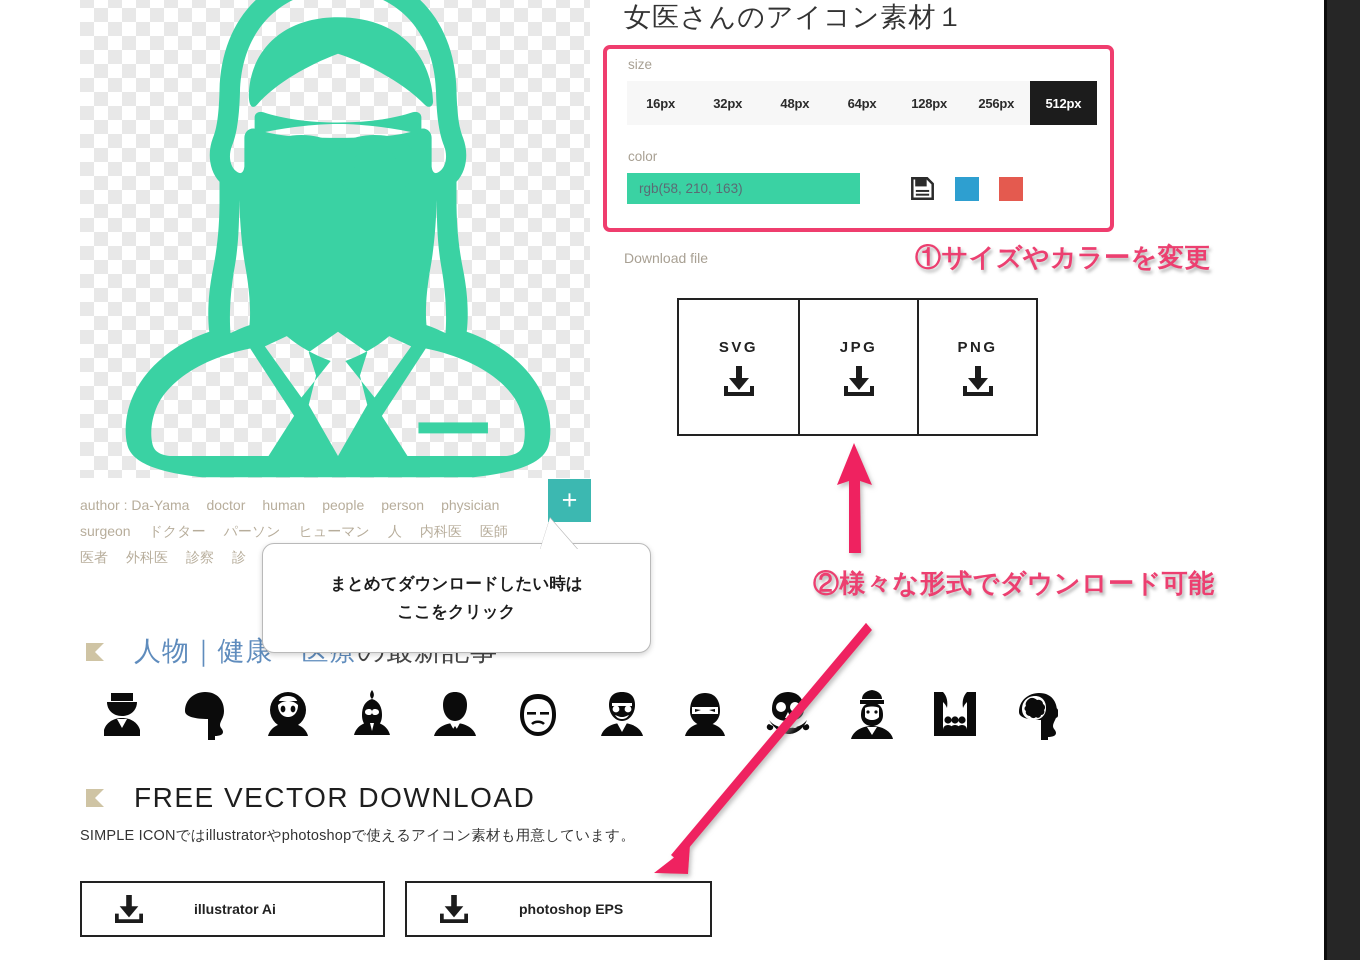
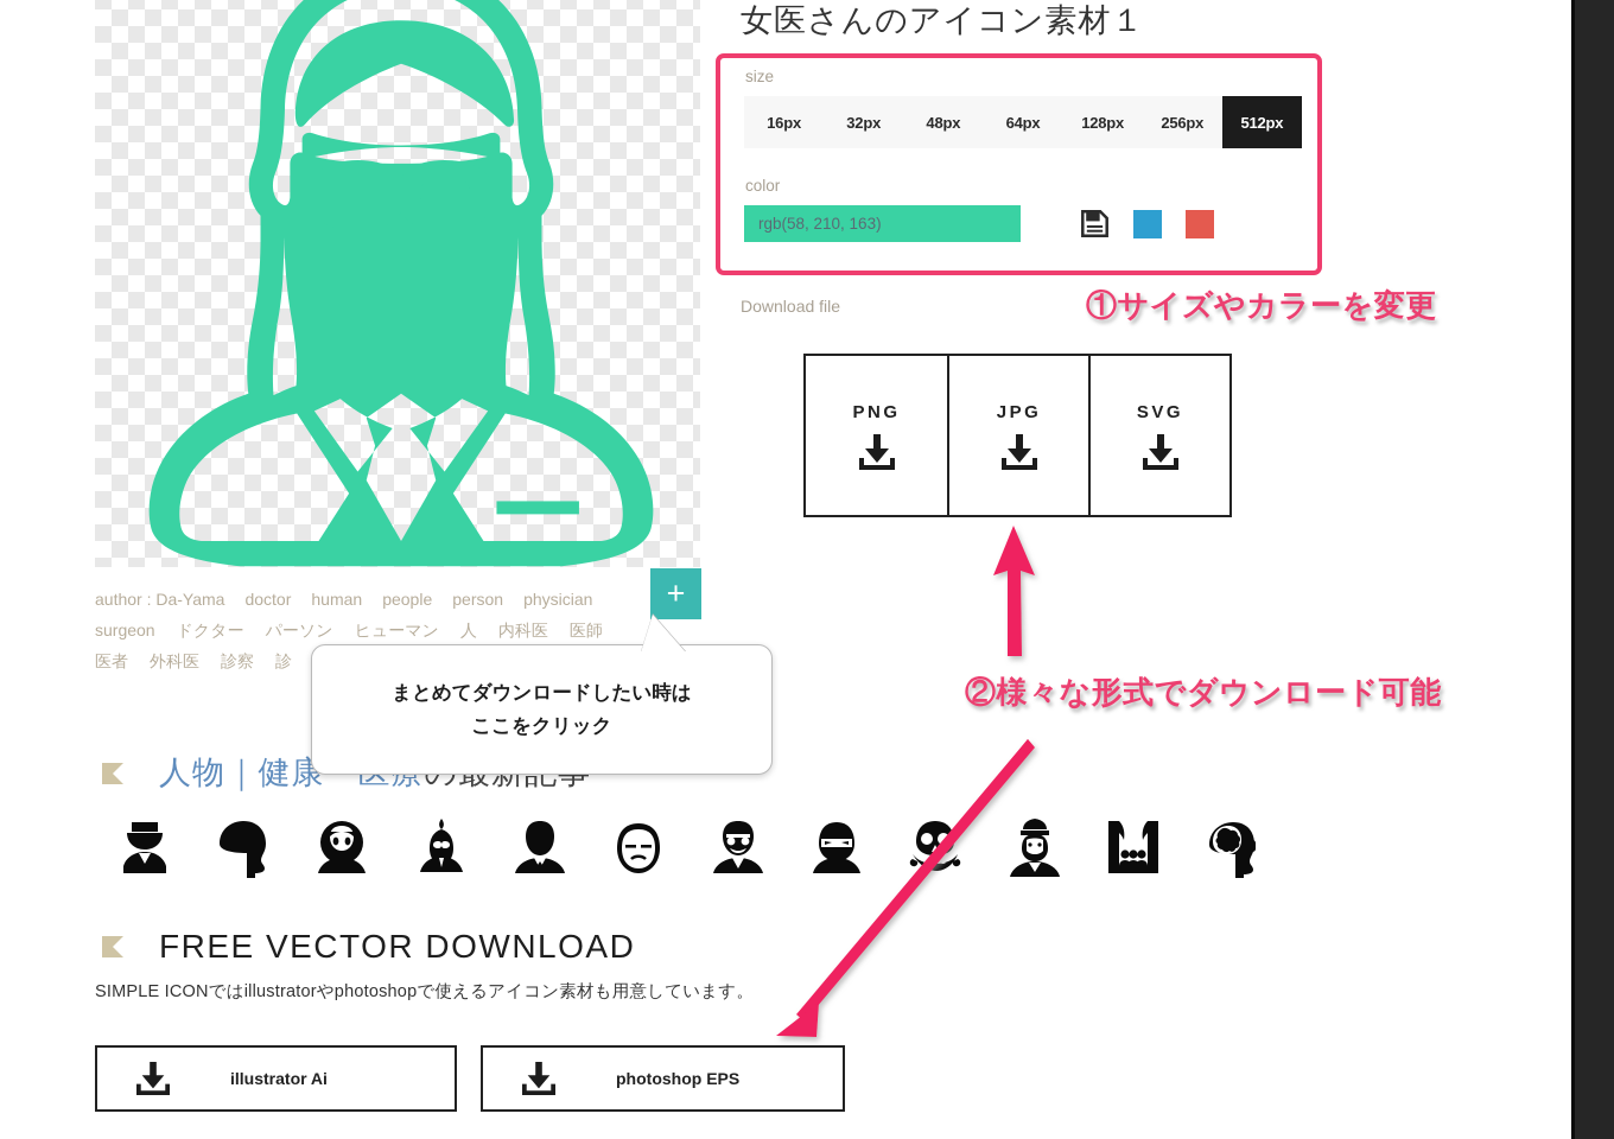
  +
  女医さんのアイコン素材１
  size
  16px
  32px
  48px
  64px
  128px
  256px
  512px
  color
  rgb(58, 210, 163)
  Download file
- SVG
+ PNG
  JPG
- PNG
+ SVG
  author : Da-Yama doctor human people person physician
  surgeon ドクター パーソン ヒューマン 人 内科医 医師
  医者 外科医 診察 診
  FREE VECTOR DOWNLOAD
  SIMPLE ICONではillustratorやphotoshopで使えるアイコン素材も用意しています。
  illustrator Ai
  photoshop EPS
  まとめてダウンロードしたい時は
  ここをクリック
  ①サイズやカラーを変更
  ②様々な形式でダウンロード可能
